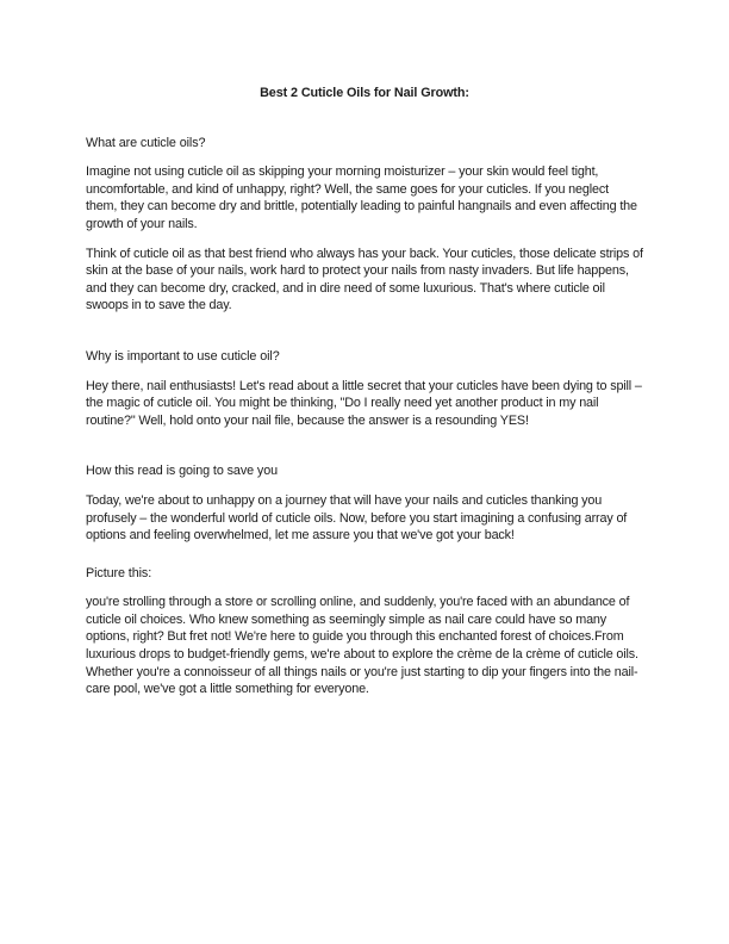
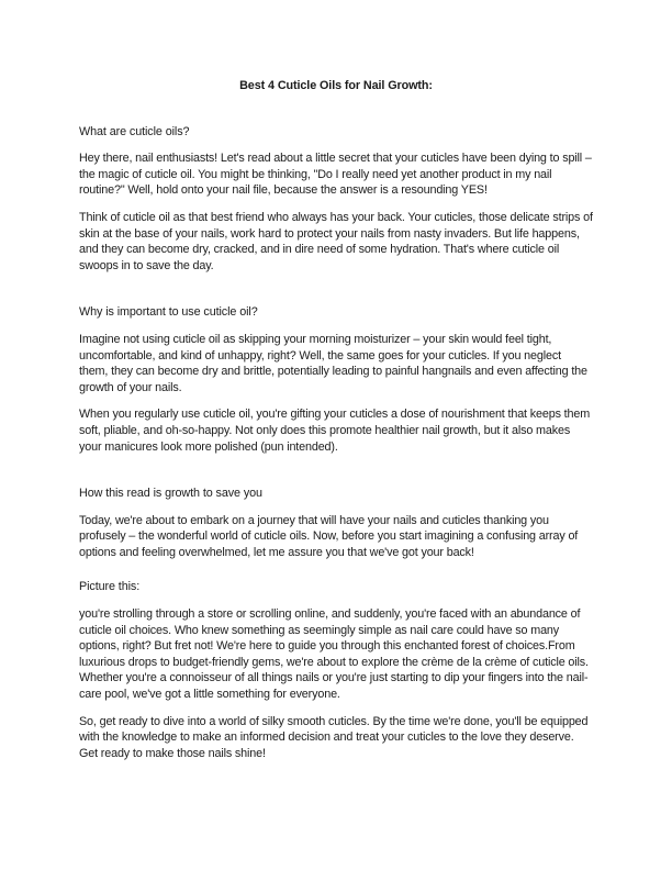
- Best 2 Cuticle Oils for Nail Growth:
+ Best 4 Cuticle Oils for Nail Growth:
  What are cuticle oils?
- Imagine not using cuticle oil as skipping your morning moisturizer – your skin would feel tight, uncomfortable, and kind of unhappy, right? Well, the same goes for your cuticles. If you neglect them, they can become dry and brittle, potentially leading to painful hangnails and even affecting the growth of your nails.
+ Hey there, nail enthusiasts! Let's read about a little secret that your cuticles have been dying to spill – the magic of cuticle oil. You might be thinking, "Do I really need yet another product in my nail routine?" Well, hold onto your nail file, because the answer is a resounding YES!
- Think of cuticle oil as that best friend who always has your back. Your cuticles, those delicate strips of skin at the base of your nails, work hard to protect your nails from nasty invaders. But life happens, and they can become dry, cracked, and in dire need of some luxurious. That's where cuticle oil swoops in to save the day.
+ Think of cuticle oil as that best friend who always has your back. Your cuticles, those delicate strips of skin at the base of your nails, work hard to protect your nails from nasty invaders. But life happens, and they can become dry, cracked, and in dire need of some hydration. That's where cuticle oil swoops in to save the day.
  Why is important to use cuticle oil?
- Hey there, nail enthusiasts! Let's read about a little secret that your cuticles have been dying to spill – the magic of cuticle oil. You might be thinking, "Do I really need yet another product in my nail routine?" Well, hold onto your nail file, because the answer is a resounding YES!
+ Imagine not using cuticle oil as skipping your morning moisturizer – your skin would feel tight, uncomfortable, and kind of unhappy, right? Well, the same goes for your cuticles. If you neglect them, they can become dry and brittle, potentially leading to painful hangnails and even affecting the growth of your nails.
+ When you regularly use cuticle oil, you're gifting your cuticles a dose of nourishment that keeps them soft, pliable, and oh-so-happy. Not only does this promote healthier nail growth, but it also makes your manicures look more polished (pun intended).
- How this read is going to save you
+ How this read is growth to save you
- Today, we're about to unhappy on a journey that will have your nails and cuticles thanking you profusely – the wonderful world of cuticle oils. Now, before you start imagining a confusing array of options and feeling overwhelmed, let me assure you that we've got your back!
+ Today, we're about to embark on a journey that will have your nails and cuticles thanking you profusely – the wonderful world of cuticle oils. Now, before you start imagining a confusing array of options and feeling overwhelmed, let me assure you that we've got your back!
  Picture this:
  you're strolling through a store or scrolling online, and suddenly, you're faced with an abundance of cuticle oil choices. Who knew something as seemingly simple as nail care could have so many options, right? But fret not! We're here to guide you through this enchanted forest of choices.From luxurious drops to budget-friendly gems, we're about to explore the crème de la crème of cuticle oils. Whether you're a connoisseur of all things nails or you're just starting to dip your fingers into the nail-care pool, we've got a little something for everyone.
+ So, get ready to dive into a world of silky smooth cuticles. By the time we're done, you'll be equipped with the knowledge to make an informed decision and treat your cuticles to the love they deserve. Get ready to make those nails shine!
